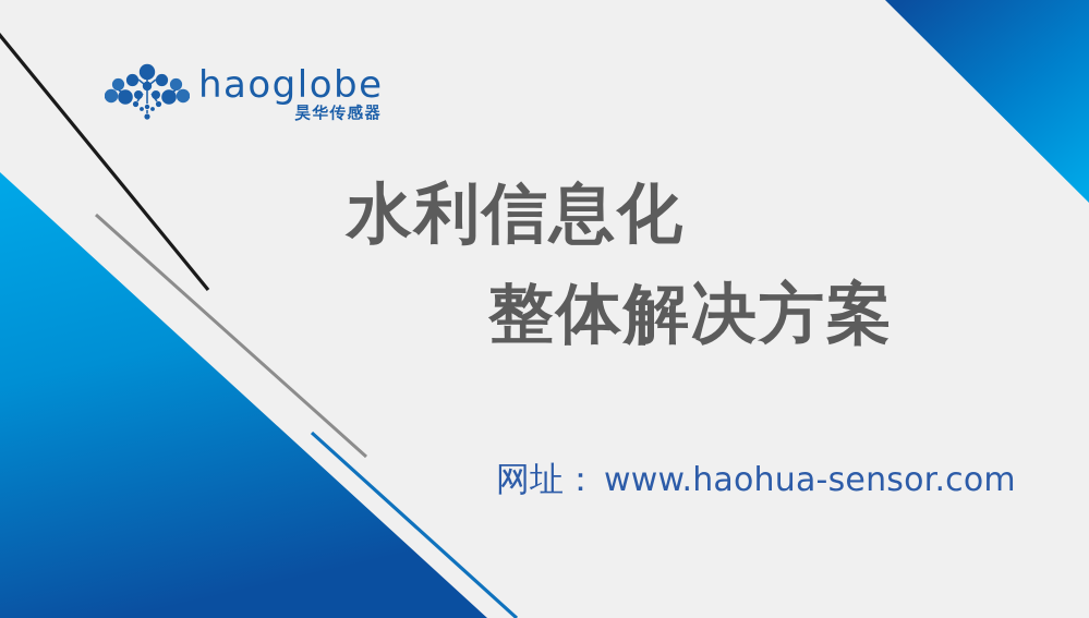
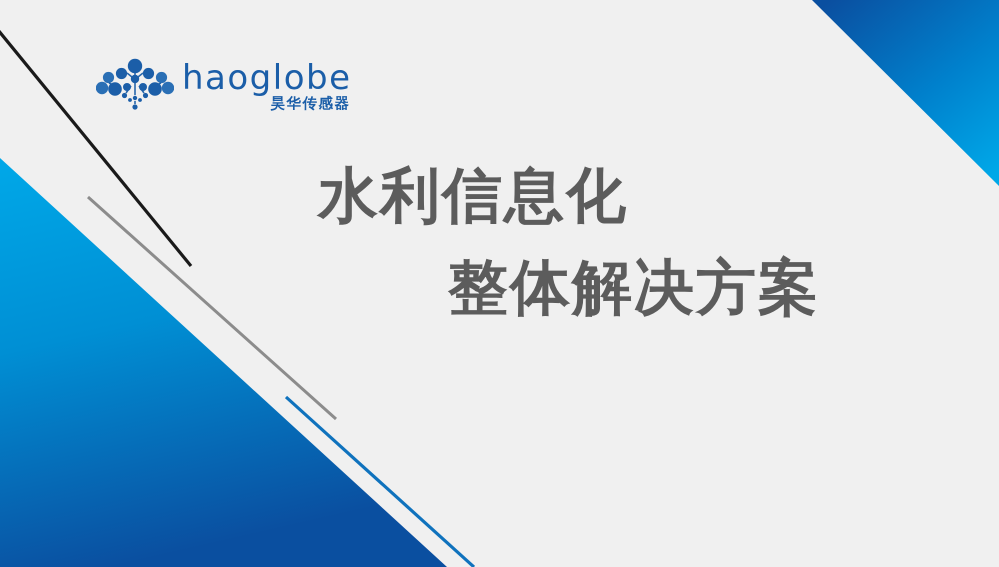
  haoglobe
  昊华传感器
  水利信息化
  整体解决方案
- 网址：
- www.haohua-sensor.com
